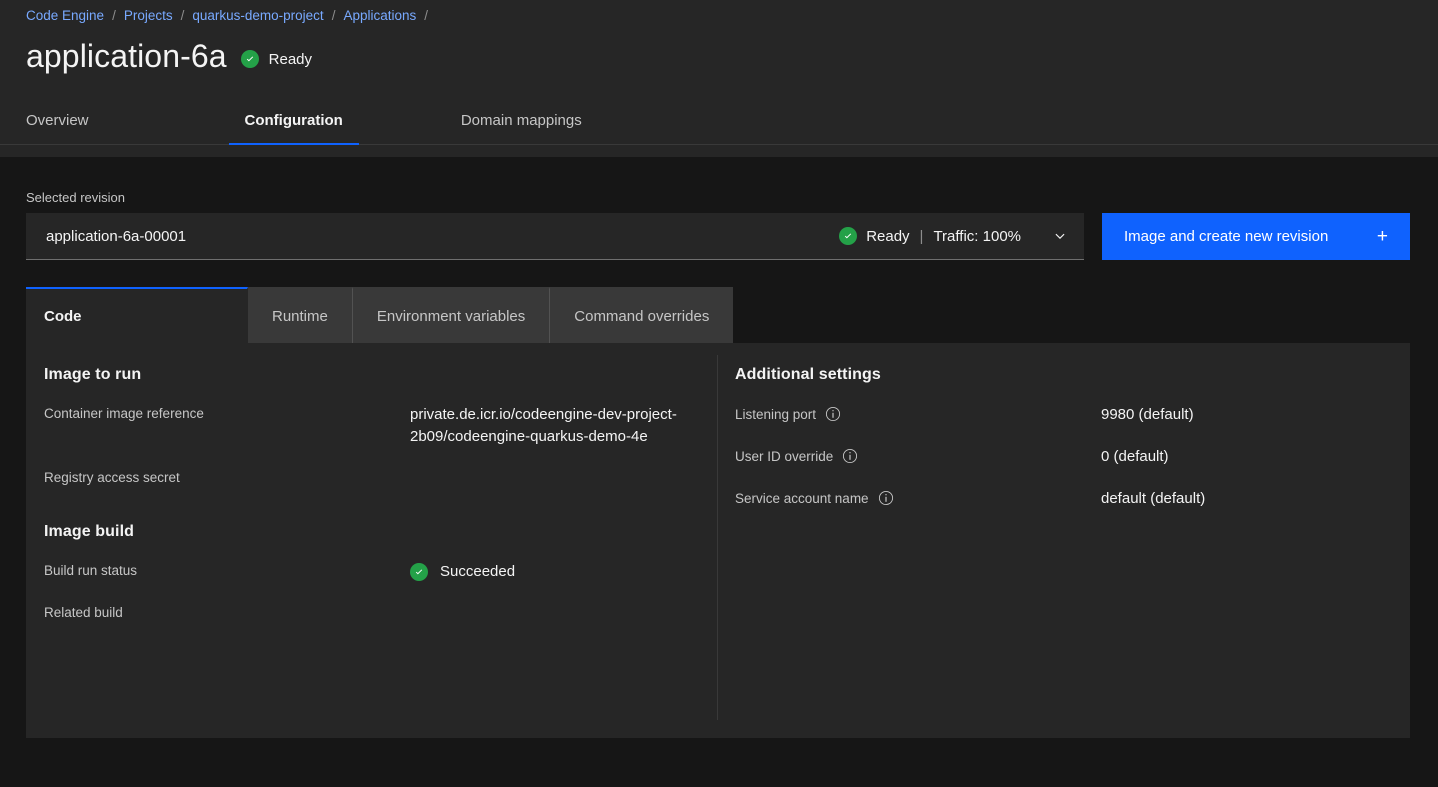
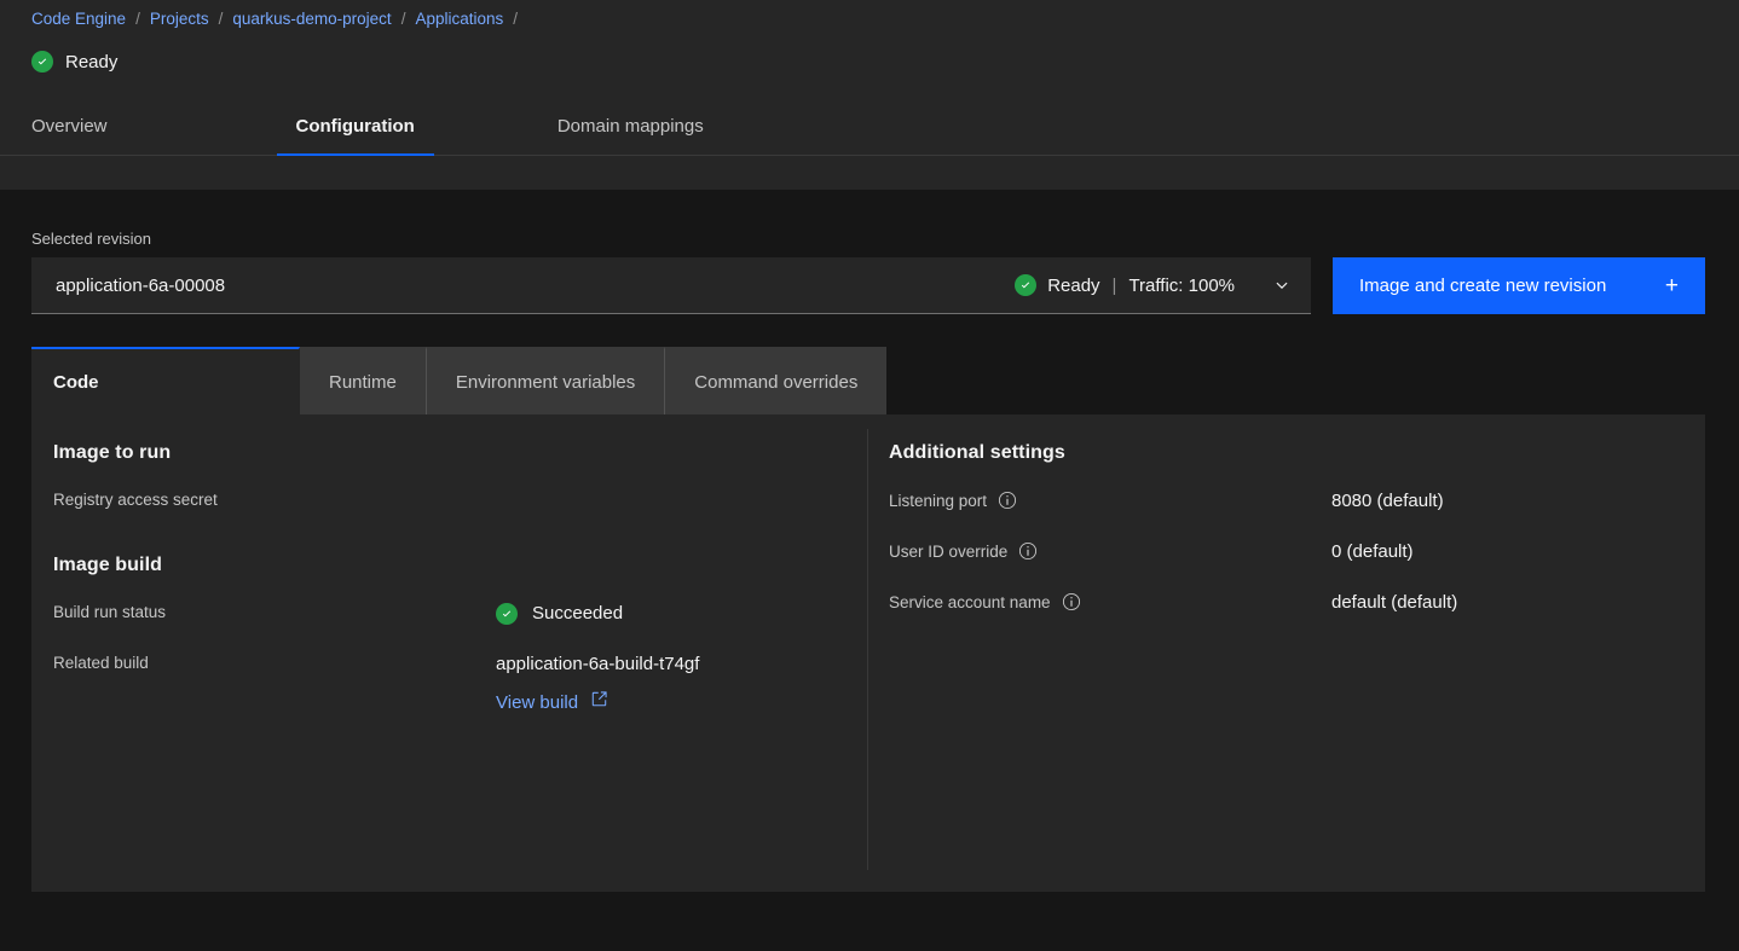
  Code Engine
  /
  Projects
  /
  quarkus-demo-project
  /
  Applications
  /
- application-6a
  Ready
  Overview
  Configuration
  Domain mappings
  Selected revision
- application-6a-00001
+ application-6a-00008
  Ready
  |
  Traffic: 100%
  Image and create new revision
  +
  Code
  Runtime
  Environment variables
  Command overrides
  Image to run
- Container image reference
- private.de.icr.io/codeengine-dev-project-2b09/codeengine-quarkus-demo-4e
  Registry access secret
  Image build
  Build run status
  Succeeded
  Related build
+ application-6a-build-t74gf
+ View build
  Additional settings
  Listening port
- 9980 (default)
+ 8080 (default)
  User ID override
  0 (default)
  Service account name
  default (default)
